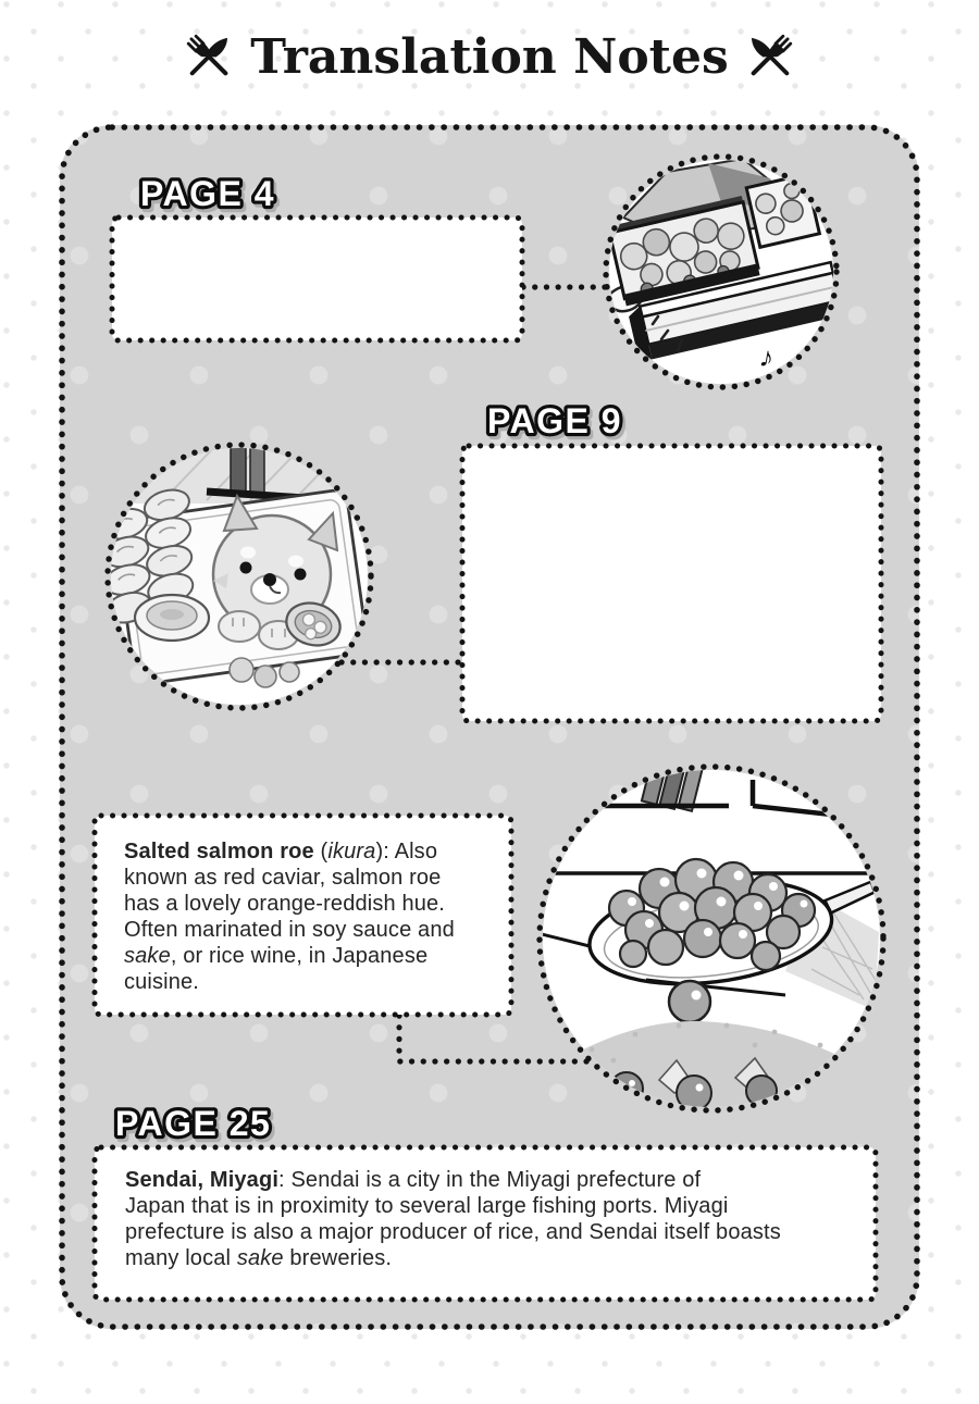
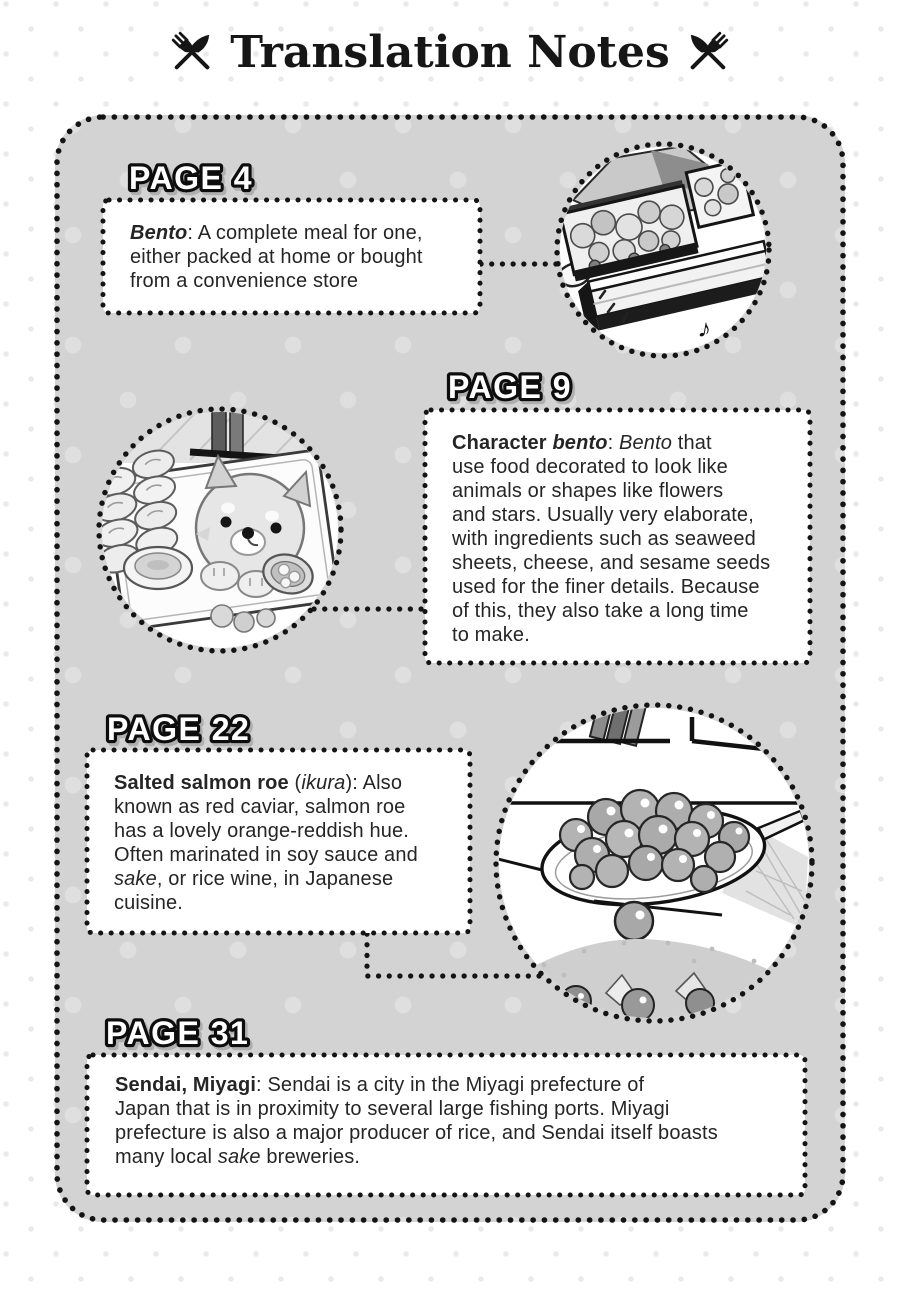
  Translation Notes
  PAGE 4
  PAGE 9
+ PAGE 22
- PAGE 25
+ PAGE 31
+ Bento: A complete meal for one,
+ either packed at home or bought
+ from a convenience store
+ Character bento: Bento that
+ use food decorated to look like
+ animals or shapes like flowers
+ and stars. Usually very elaborate,
+ with ingredients such as seaweed
+ sheets, cheese, and sesame seeds
+ used for the finer details. Because
+ of this, they also take a long time
+ to make.
  Salted salmon roe (ikura): Also
  known as red caviar, salmon roe
  has a lovely orange-reddish hue.
  Often marinated in soy sauce and
  sake, or rice wine, in Japanese
  cuisine.
  Sendai, Miyagi: Sendai is a city in the Miyagi prefecture of
  Japan that is in proximity to several large fishing ports. Miyagi
  prefecture is also a major producer of rice, and Sendai itself boasts
  many local sake breweries.
